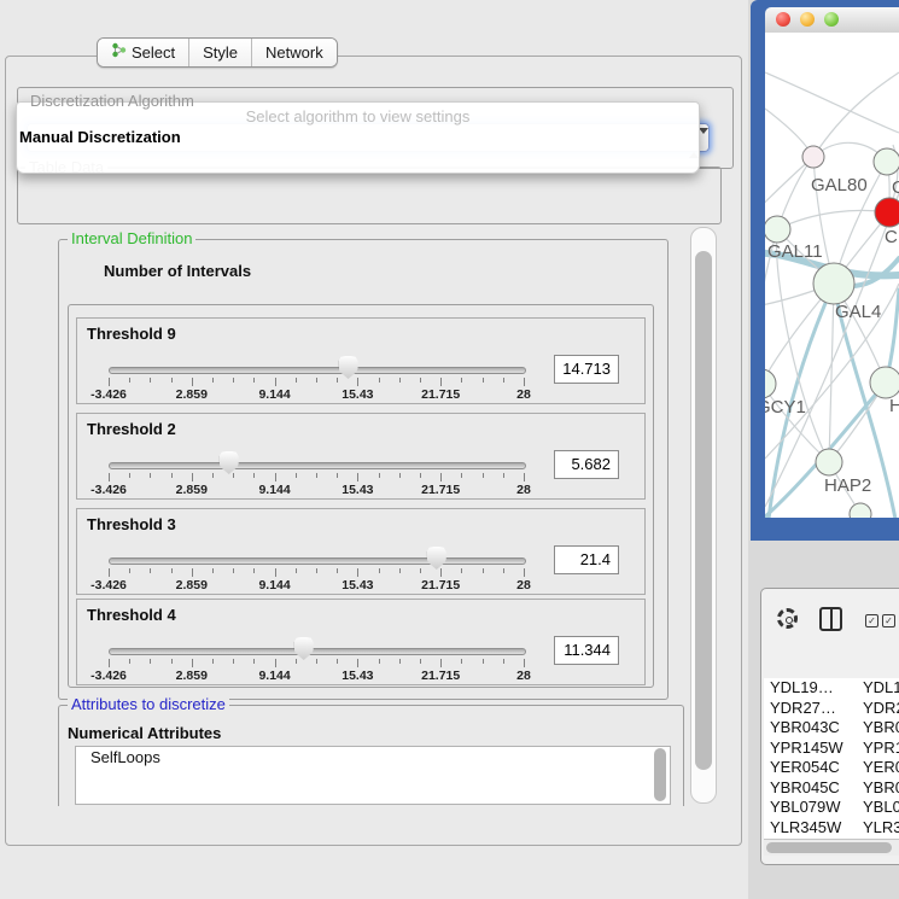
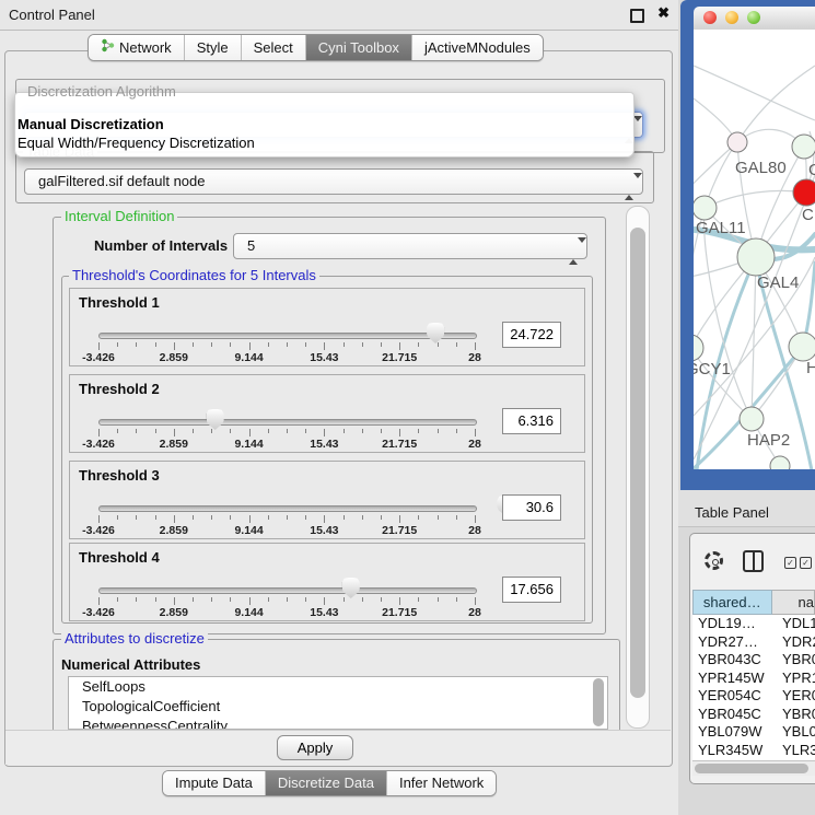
+ Control Panel
+ ✖
- Select
+ Network
  Style
- Network
+ Select
+ Cyni Toolbox
+ jActiveMNodules
  Discretization Algorithm
- Select algorithm to view settings
  Manual Discretization
+ Equal Width/Frequency Discretization
+ galFiltered.sif default node
  Interval Definition
  Number of Intervals
+ 5
+ Threshold's Coordinates for 5 Intervals
- Threshold 9
+ Threshold 1
  -3.426
  2.859
  9.144
  15.43
  21.715
  28
- 14.713
+ 24.722
  Threshold 2
  -3.426
  2.859
  9.144
  15.43
  21.715
  28
- 5.682
+ 6.316
  Threshold 3
  -3.426
  2.859
  9.144
  15.43
  21.715
  28
- 21.4
+ 30.6
  Threshold 4
  -3.426
  2.859
  9.144
  15.43
  21.715
  28
- 11.344
+ 17.656
  Attributes to discretize
  Numerical Attributes
  SelfLoops
+ TopologicalCoefficient
+ BetweennessCentrality
+ Apply
+ Impute Data
+ Discretize Data
+ Infer Network
  GAL80
  C
  GAL11
  GAL4
  CY1
  H
  HAP2
+ Table Panel
  ✓
  ✓
+ shared…
+ na
  YDL19…
  YDL1
  YDR27…
  YBR043C
  YPR145W
  YER054C
  YBR045C
  YBL079W
  YBL0
  YLR345W
  YLR3
